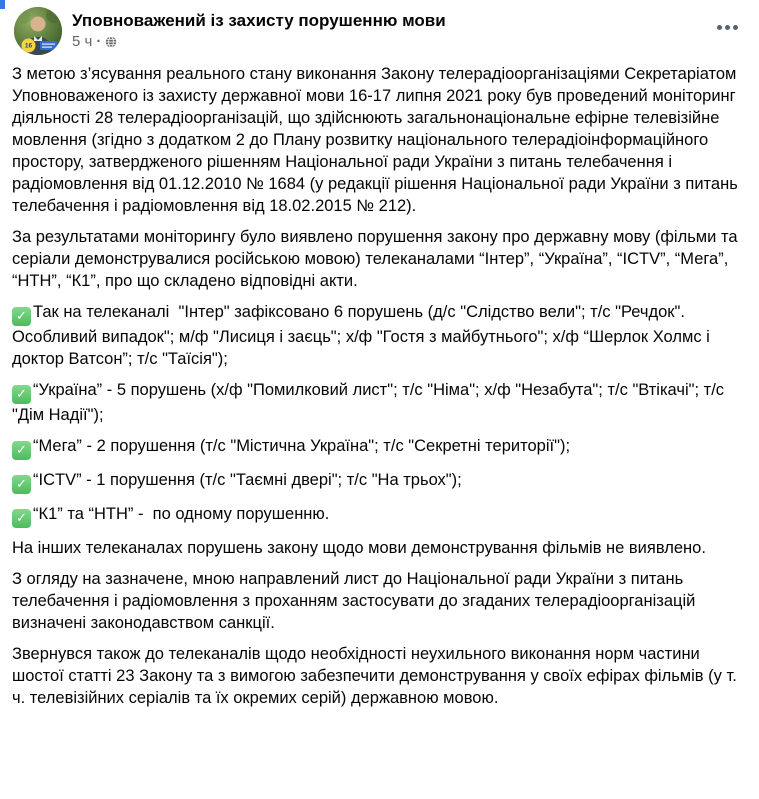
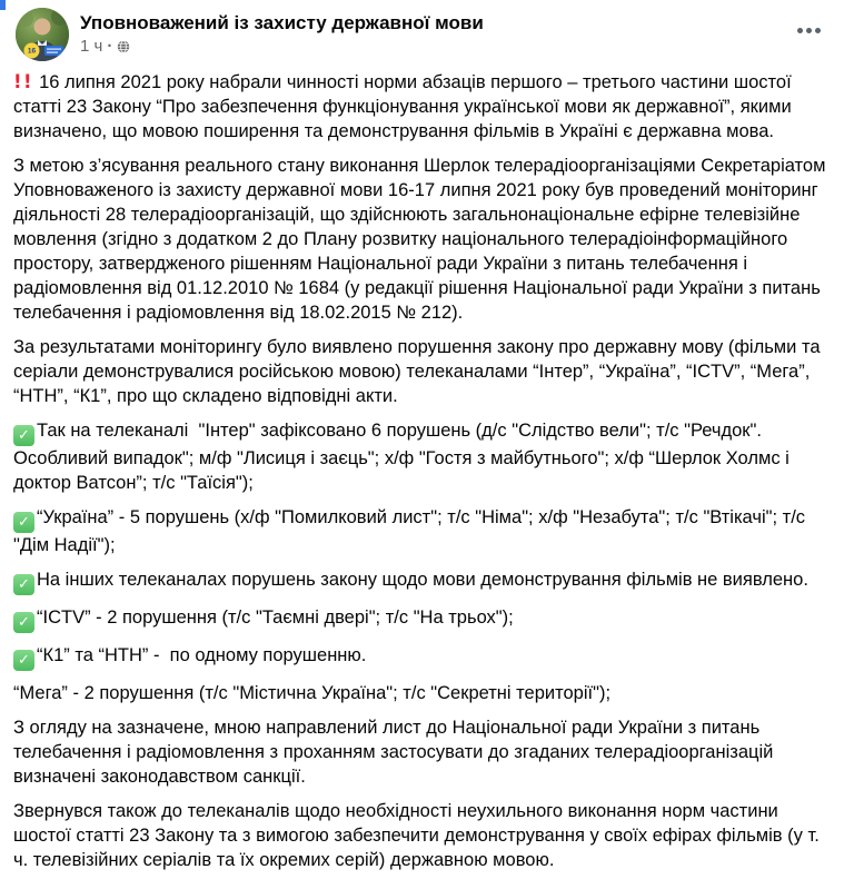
- Уповноважений із захисту порушенню мови
+ Уповноважений із захисту державної мови
- 5 ч
+ 1 ч
  ·
+ !! 16 липня 2021 року набрали чинності норми абзаців першого – третього частини шостої статті 23 Закону “Про забезпечення функціонування української мови як державної”, якими визначено, що мовою поширення та демонстрування фільмів в Україні є державна мова.
- З метою з’ясування реального стану виконання Закону телерадіоорганізаціями Секретаріатом Уповноваженого із захисту державної мови 16-17 липня 2021 року був проведений моніторинг діяльності 28 телерадіоорганізацій, що здійснюють загальнонаціональне ефірне телевізійне мовлення (згідно з додатком 2 до Плану розвитку національного телерадіоінформаційного простору, затвердженого рішенням Національної ради України з питань телебачення і радіомовлення від 01.12.2010 № 1684 (у редакції рішення Національної ради України з питань телебачення і радіомовлення від 18.02.2015 № 212).
+ З метою з’ясування реального стану виконання Шерлок телерадіоорганізаціями Секретаріатом Уповноваженого із захисту державної мови 16-17 липня 2021 року був проведений моніторинг діяльності 28 телерадіоорганізацій, що здійснюють загальнонаціональне ефірне телевізійне мовлення (згідно з додатком 2 до Плану розвитку національного телерадіоінформаційного простору, затвердженого рішенням Національної ради України з питань телебачення і радіомовлення від 01.12.2010 № 1684 (у редакції рішення Національної ради України з питань телебачення і радіомовлення від 18.02.2015 № 212).
  За результатами моніторингу було виявлено порушення закону про державну мову (фільми та серіали демонструвалися російською мовою) телеканалами “Інтер”, “Україна”, “ICTV”, “Мега”, “НТН”, “К1”, про що складено відповідні акти.
  ✓ Так на телеканалі "Інтер" зафіксовано 6 порушень (д/с "Слідство вели"; т/с "Речдок". Особливий випадок"; м/ф "Лисиця і заєць"; х/ф "Гостя з майбутнього"; х/ф “Шерлок Холмс і доктор Ватсон”; т/с "Таїсія");
  ✓ “Україна” - 5 порушень (х/ф "Помилковий лист"; т/с "Німа"; х/ф "Незабута"; т/с "Втікачі"; т/с "Дім Надії");
- ✓ “Мега” - 2 порушення (т/с "Містична Україна"; т/с "Секретні території");
+ ✓ На інших телеканалах порушень закону щодо мови демонстрування фільмів не виявлено.
- ✓ “ICTV” - 1 порушення (т/с "Таємні двері"; т/с "На трьох");
+ ✓ “ICTV” - 2 порушення (т/с "Таємні двері"; т/с "На трьох");
  ✓ “К1” та “НТН” - по одному порушенню.
- На інших телеканалах порушень закону щодо мови демонстрування фільмів не виявлено.
+ “Мега” - 2 порушення (т/с "Містична Україна"; т/с "Секретні території");
  З огляду на зазначене, мною направлений лист до Національної ради України з питань телебачення і радіомовлення з проханням застосувати до згаданих телерадіоорганізацій визначені законодавством санкції.
  Звернувся також до телеканалів щодо необхідності неухильного виконання норм частини шостої статті 23 Закону та з вимогою забезпечити демонстрування у своїх ефірах фільмів (у т. ч. телевізійних серіалів та їх окремих серій) державною мовою.
